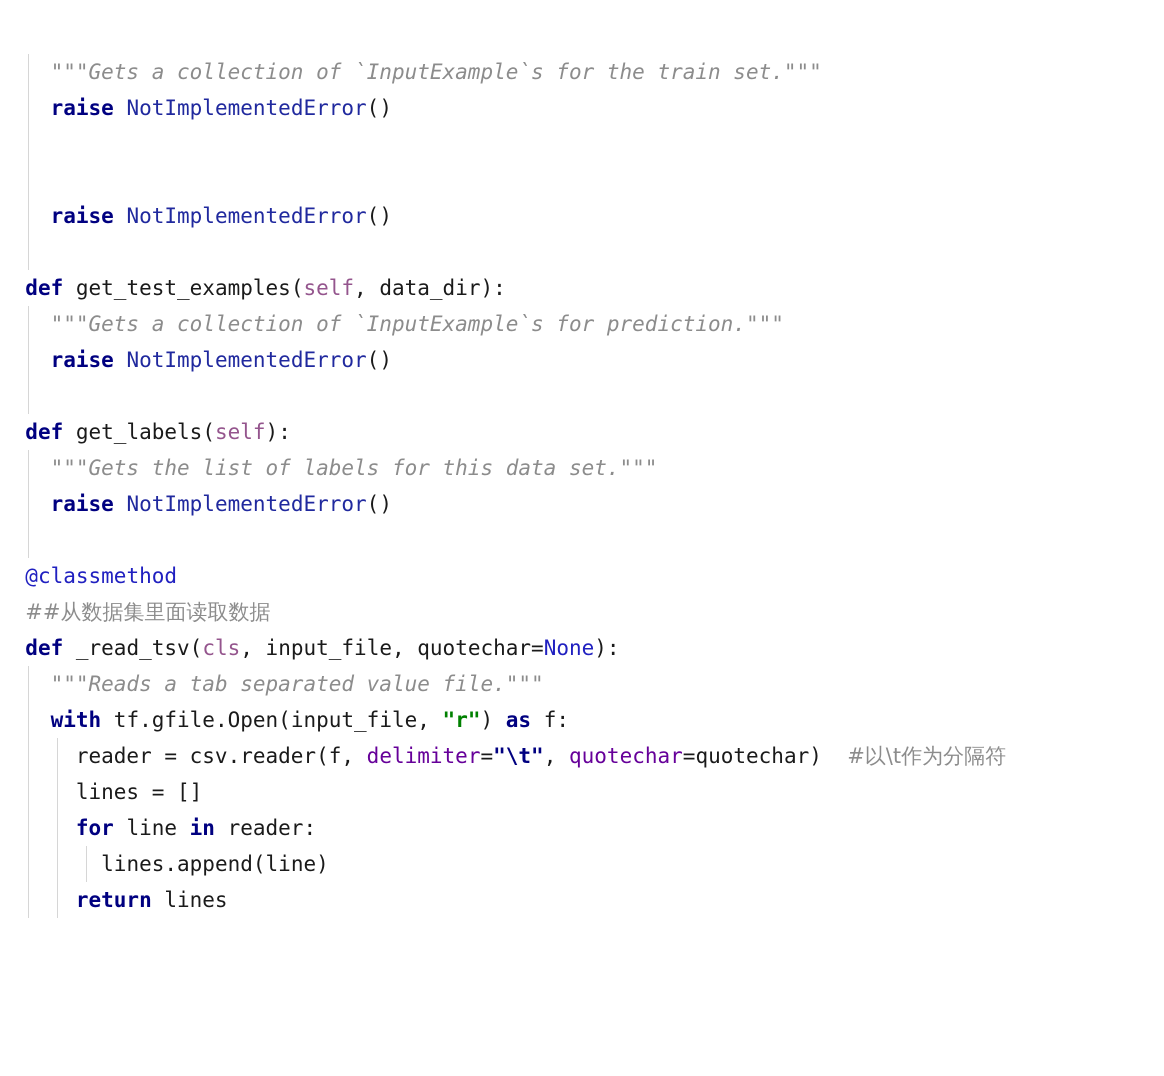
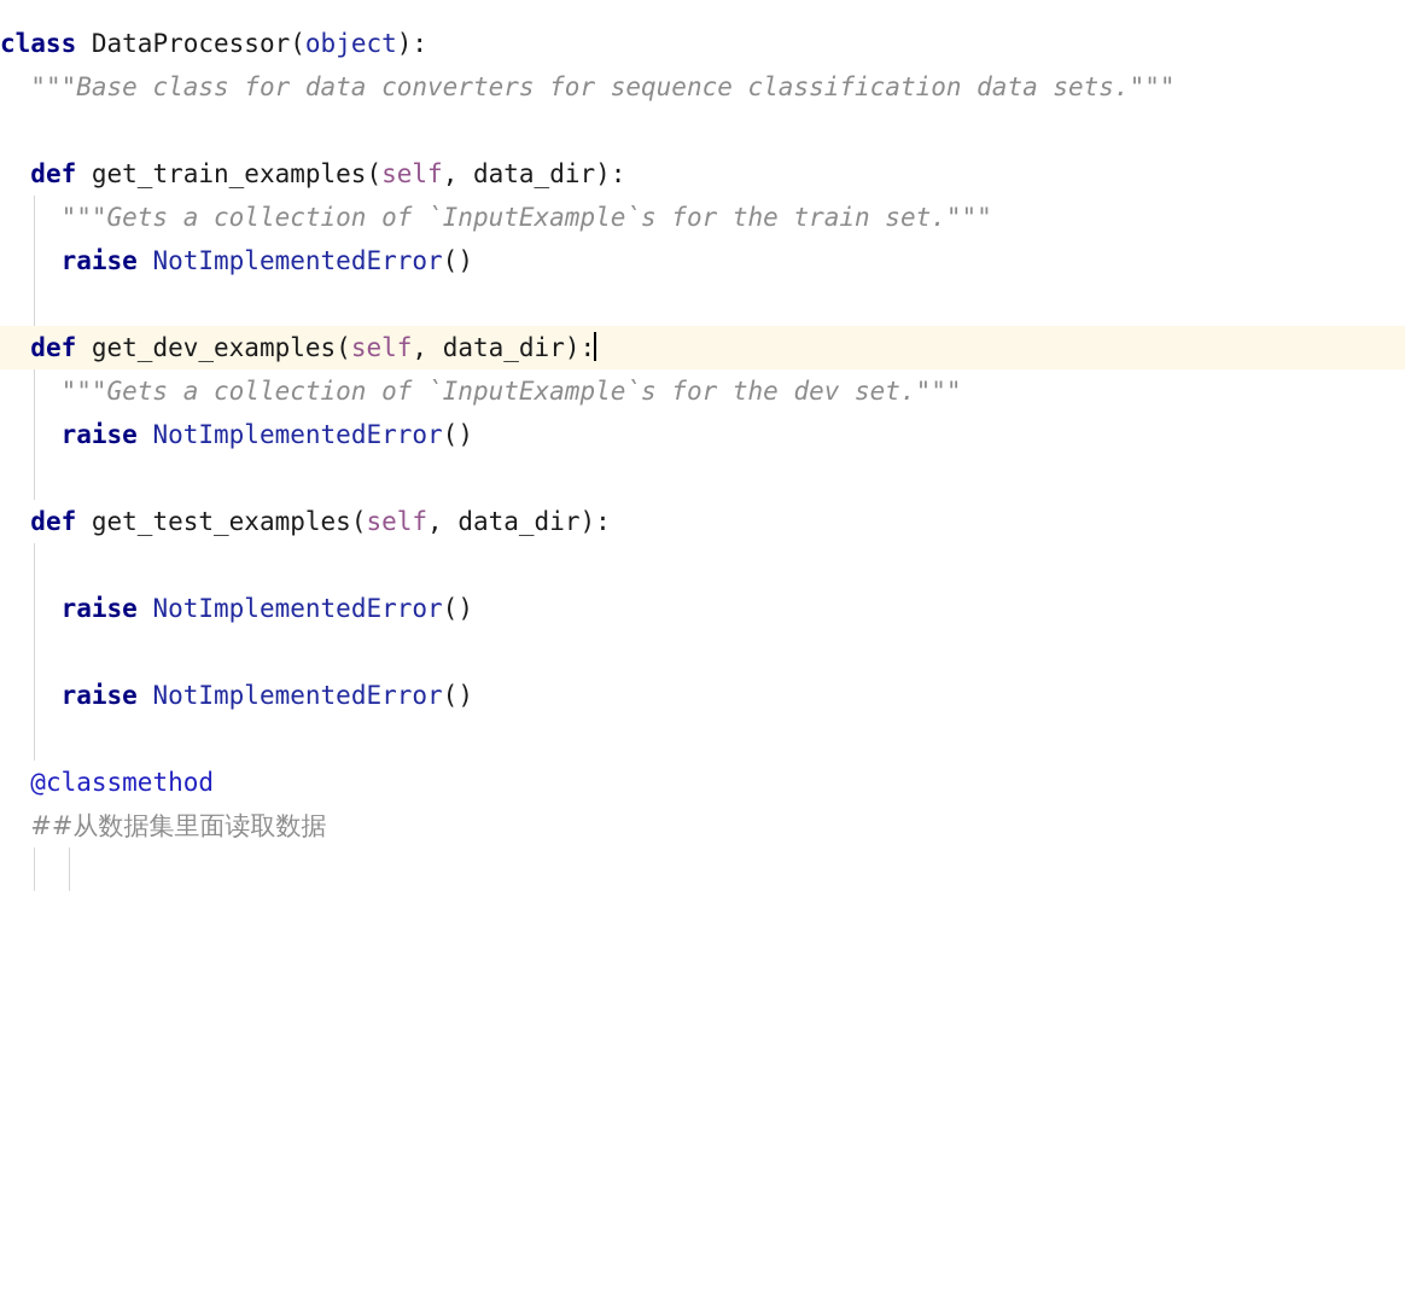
+ class DataProcessor(object):
+ """Base class for data converters for sequence classification data sets."""
+ def get_train_examples(self, data_dir):
  """Gets a collection of `InputExample`s for the train set."""
  raise NotImplementedError()
+ def get_dev_examples(self, data_dir):
+ """Gets a collection of `InputExample`s for the dev set."""
  raise NotImplementedError()
  def get_test_examples(self, data_dir):
- """Gets a collection of `InputExample`s for prediction."""
  raise NotImplementedError()
- def get_labels(self):
- """Gets the list of labels for this data set."""
  raise NotImplementedError()
  @classmethod
  ##从数据集里面读取数据
- def _read_tsv(cls, input_file, quotechar=None):
- """Reads a tab separated value file."""
- with tf.gfile.Open(input_file, "r") as f:
- reader = csv.reader(f, delimiter="\t", quotechar=quotechar) #以\t作为分隔符
- lines = []
- for line in reader:
- lines.append(line)
- return lines
